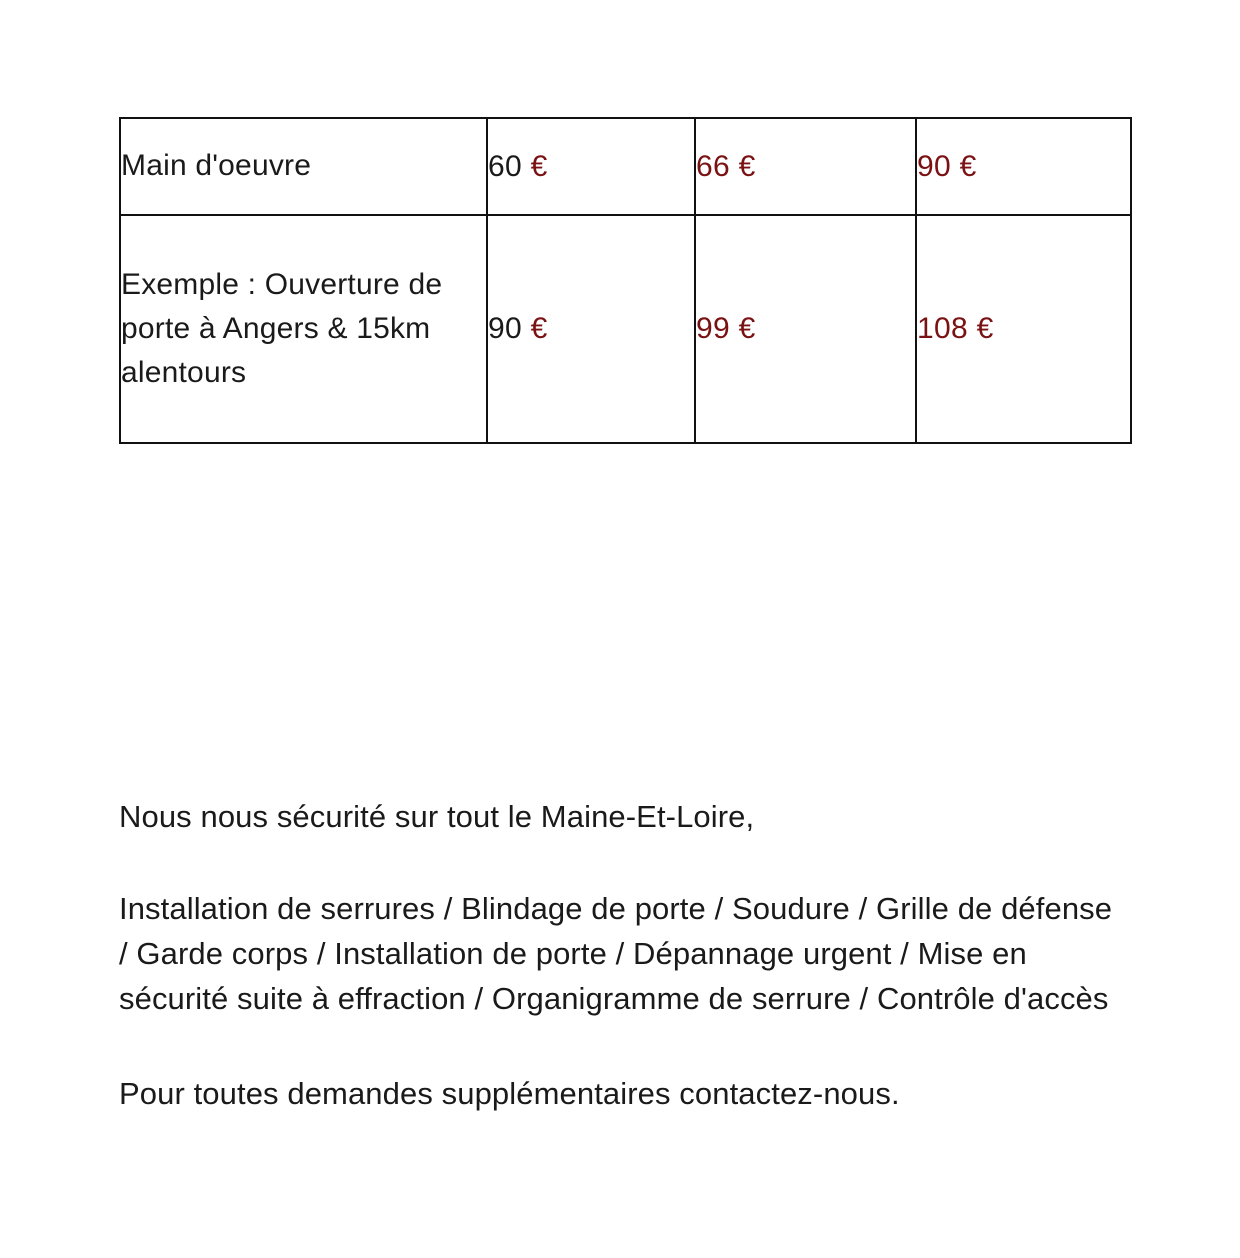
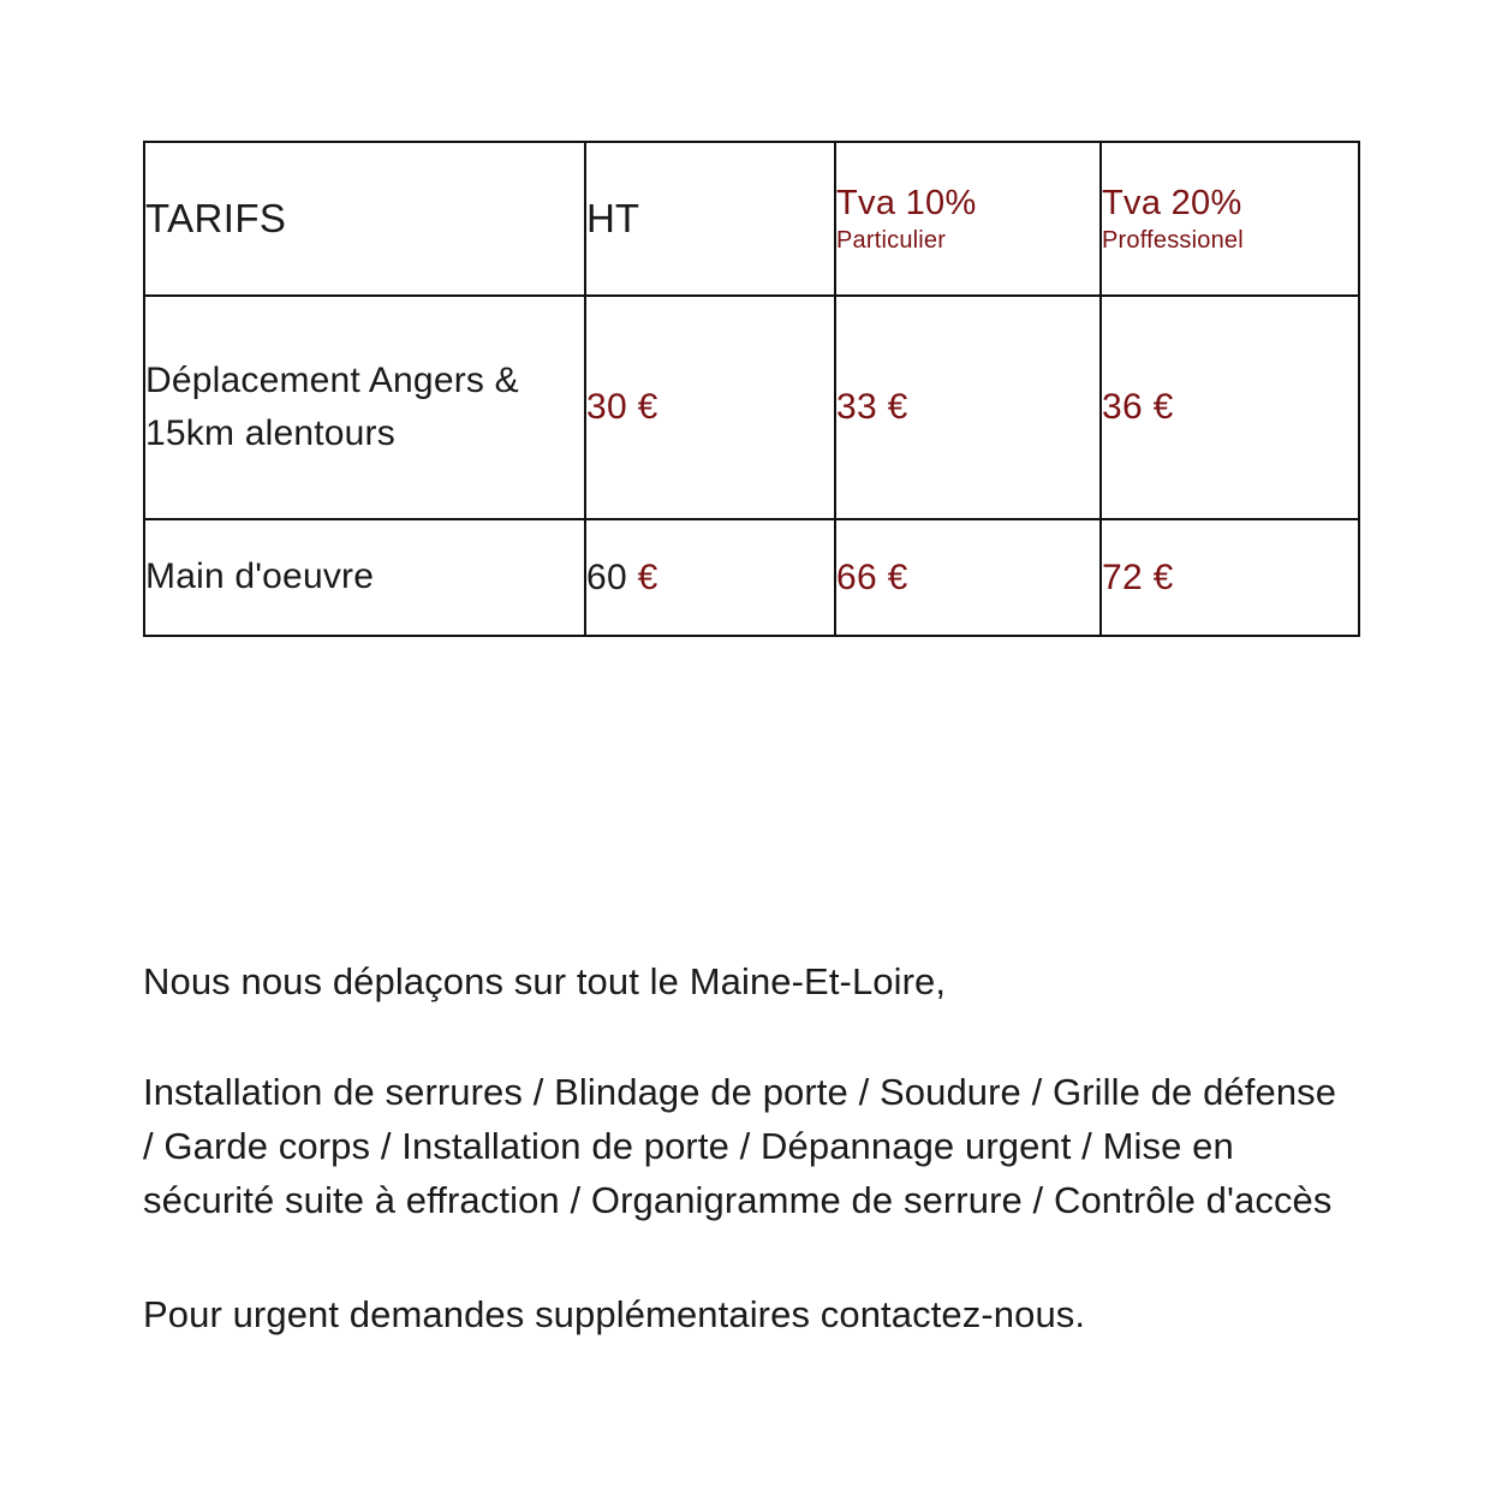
+ TARIFS	HT	Tva 10% Particulier	Tva 20% Proffessionel
+ Déplacement Angers & 15km alentours	30 €	33 €	36 €
- Main d'oeuvre	60 €	66 €	90 €
+ Main d'oeuvre	60 €	66 €	72 €
- Exemple : Ouverture de porte à Angers & 15km alentours	90 €	99 €	108 €
- Nous nous sécurité sur tout le Maine-Et-Loire,
+ Nous nous déplaçons sur tout le Maine-Et-Loire,
  Installation de serrures / Blindage de porte / Soudure / Grille de défense / Garde corps / Installation de porte / Dépannage urgent / Mise en sécurité suite à effraction / Organigramme de serrure / Contrôle d'accès
- Pour toutes demandes supplémentaires contactez-nous.
+ Pour urgent demandes supplémentaires contactez-nous.
